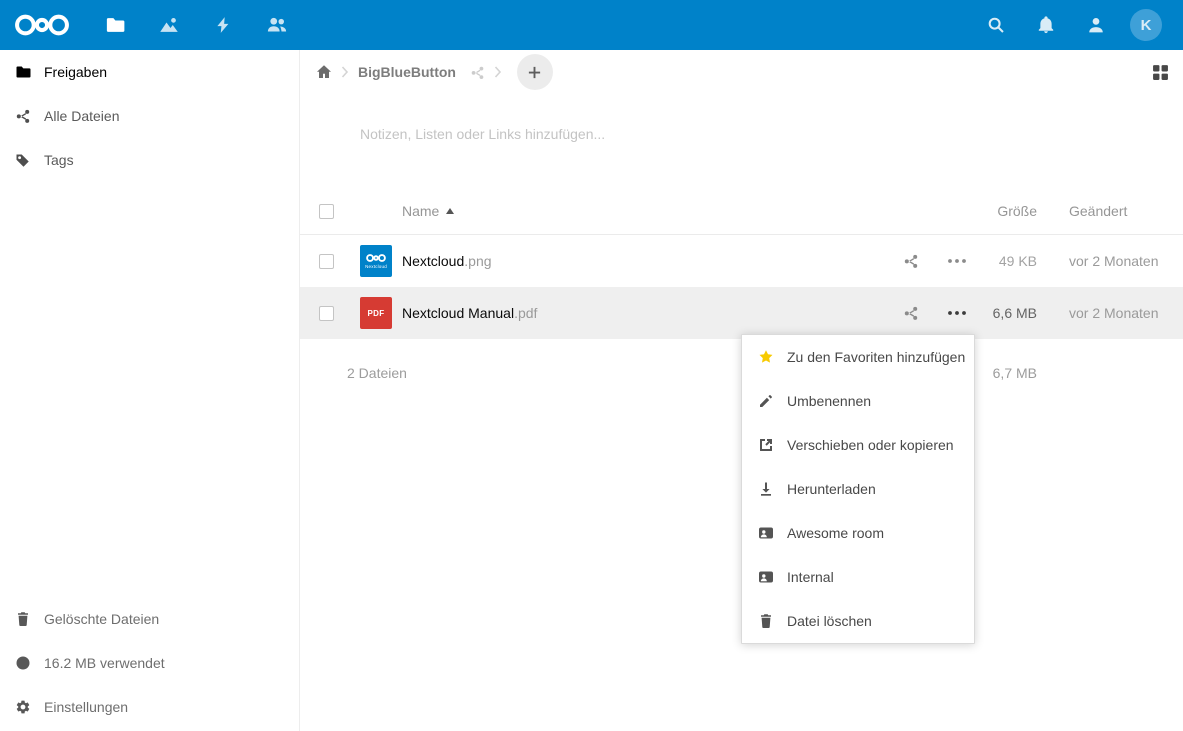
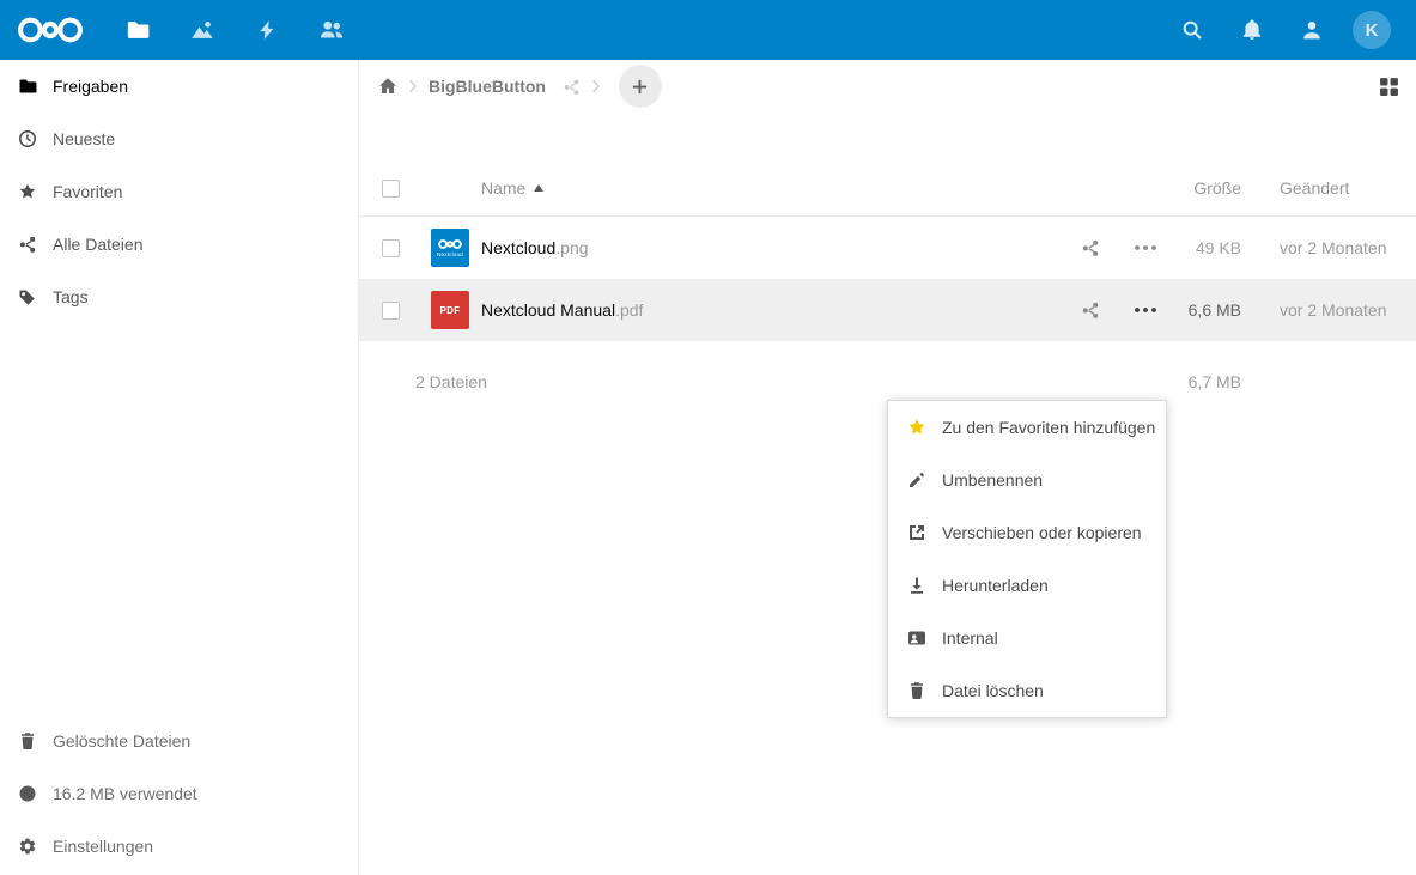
  K
  Freigaben
+ Neueste
+ Favoriten
  Alle Dateien
  Tags
  Gelöschte Dateien
  16.2 MB verwendet
  Einstellungen
  BigBlueButton
- Notizen, Listen oder Links hinzufügen...
  Name
  Größe
  Geändert
  Nextcloud
  .png
  49 KB
  vor 2 Monaten
  PDF
  Nextcloud Manual
  .pdf
  6,6 MB
  vor 2 Monaten
  2 Dateien
  6,7 MB
  Zu den Favoriten hinzufügen
  Umbenennen
  Verschieben oder kopieren
  Herunterladen
- Awesome room
  Internal
  Datei löschen
